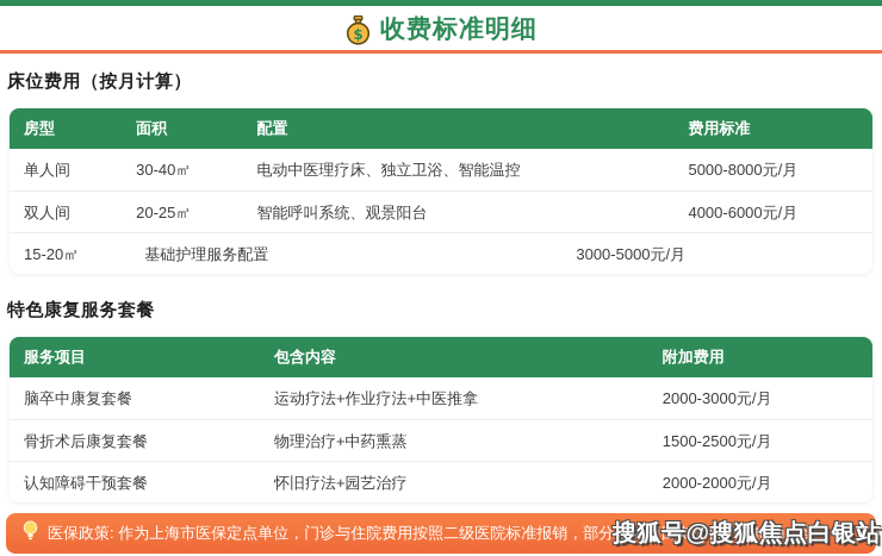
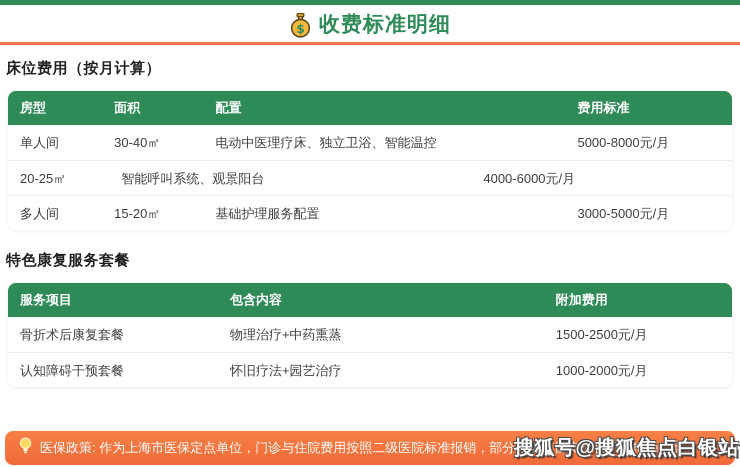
  $
  收费标准明细
  床位费用（按月计算）
  房型
  面积
  配置
  费用标准
  单人间
  30-40㎡
  电动中医理疗床、独立卫浴、智能温控
  5000-8000元/月
- 双人间
  20-25㎡
  智能呼叫系统、观景阳台
  4000-6000元/月
+ 多人间
  15-20㎡
  基础护理服务配置
  3000-5000元/月
  特色康复服务套餐
  服务项目
  包含内容
  附加费用
- 脑卒中康复套餐
- 运动疗法+作业疗法+中医推拿
- 2000-3000元/月
  骨折术后康复套餐
  物理治疗+中药熏蒸
  1500-2500元/月
  认知障碍干预套餐
  怀旧疗法+园艺治疗
- 2000-2000元/月
+ 1000-2000元/月
  医保政策: 作为上海市医保定点单位，门诊与住院费用按照二级医院标准报销，部分康复项目支持长护险报销，实
  搜狐号@搜狐焦点白银站
